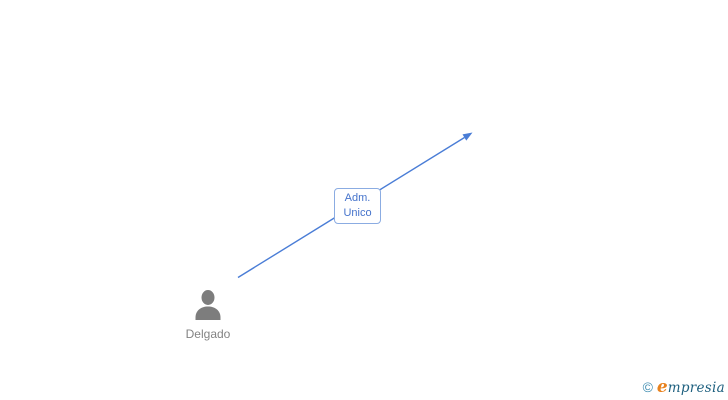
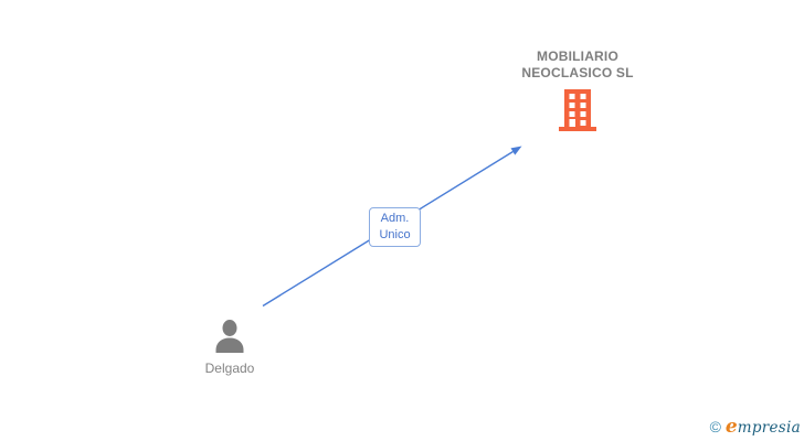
+ MOBILIARIO
+ NEOCLASICO SL
  Adm.
  Unico
  Delgado
  ©
  e
  mpresia
